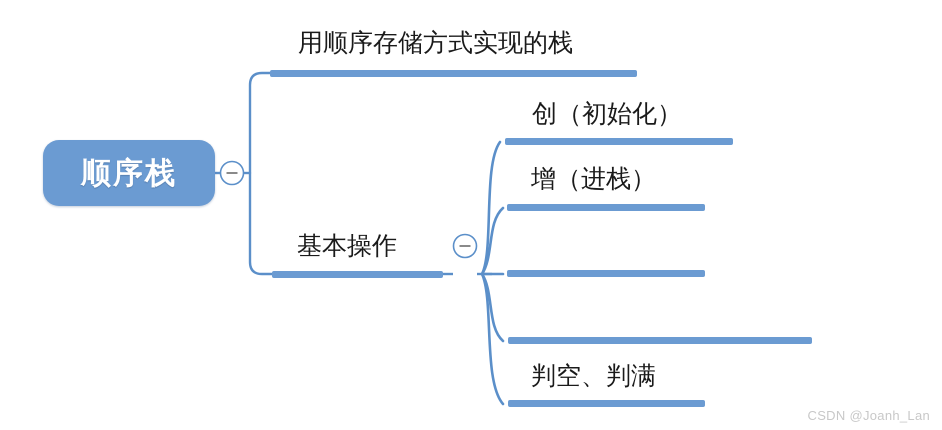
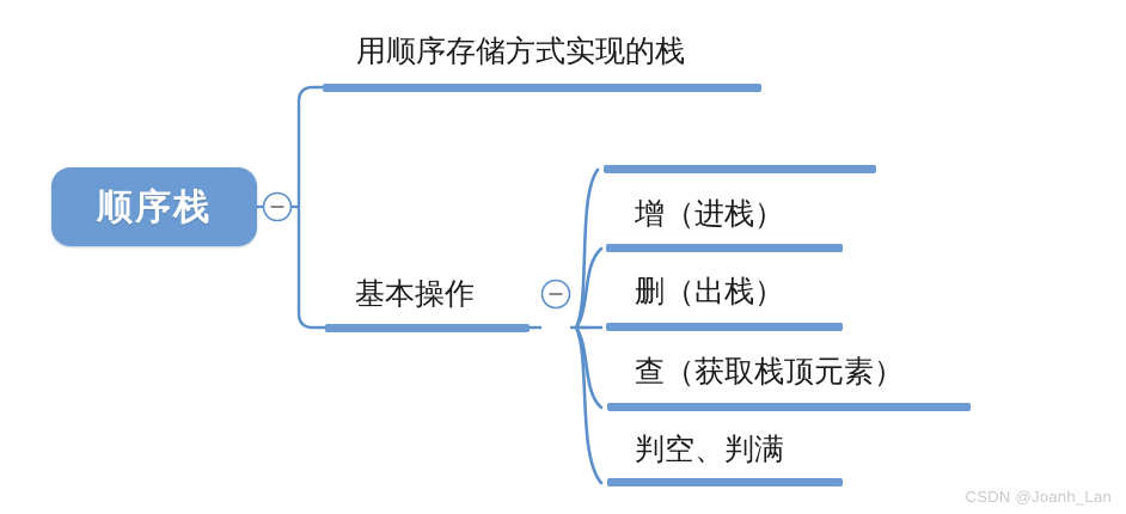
  顺序栈
  用顺序存储方式实现的栈
  基本操作
- 创（初始化）
  增（进栈）
+ 删（出栈）
+ 查（获取栈顶元素）
  判空、判满
  CSDN @Joanh_Lan
